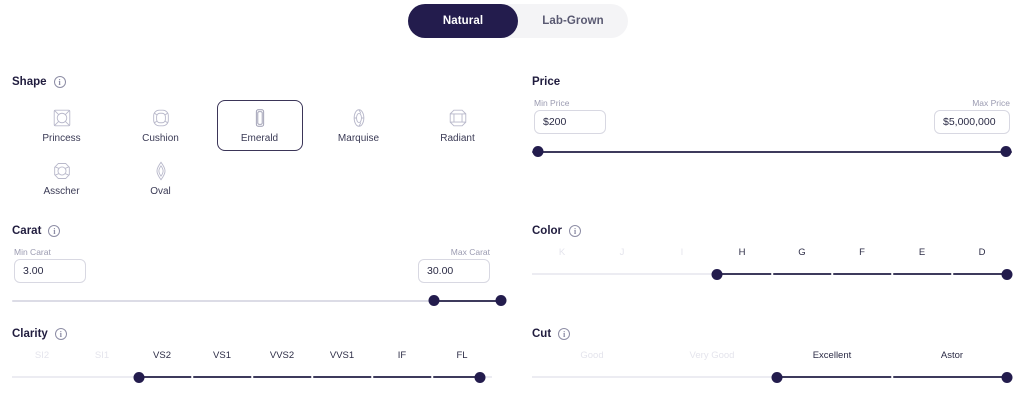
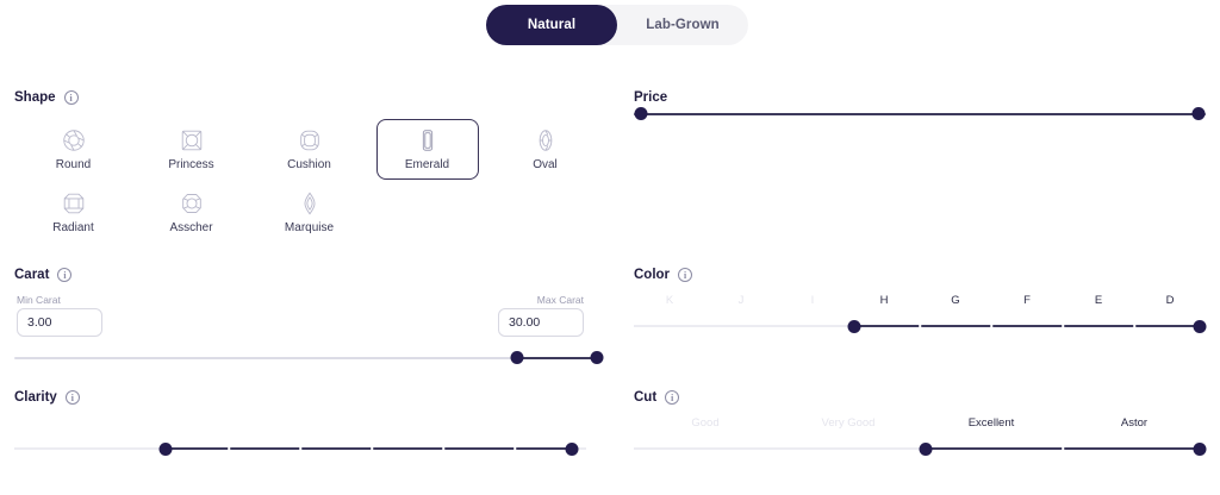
  Natural
  Lab-Grown
  Shape
  i
+ Round
  Princess
  Cushion
  Emerald
- Marquise
+ Oval
  Radiant
  Asscher
- Oval
+ Marquise
  Carat
  i
  Min Carat
  Max Carat
  3.00
  30.00
  Clarity
  i
- SI2
- SI1
- VS2
- VS1
- VVS2
- VVS1
- IF
- FL
  Price
- Min Price
- Max Price
- $200
- $5,000,000
  Color
  i
  K
  H
  G
  F
  E
  D
  Cut
  i
  Good
  Very Good
  Excellent
  Astor
